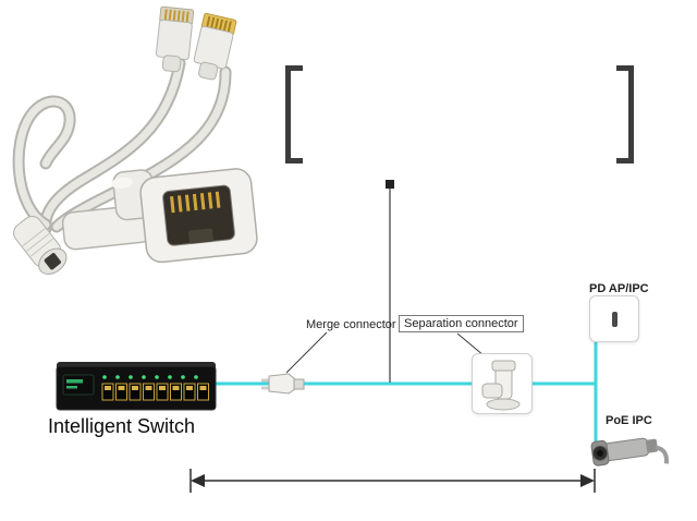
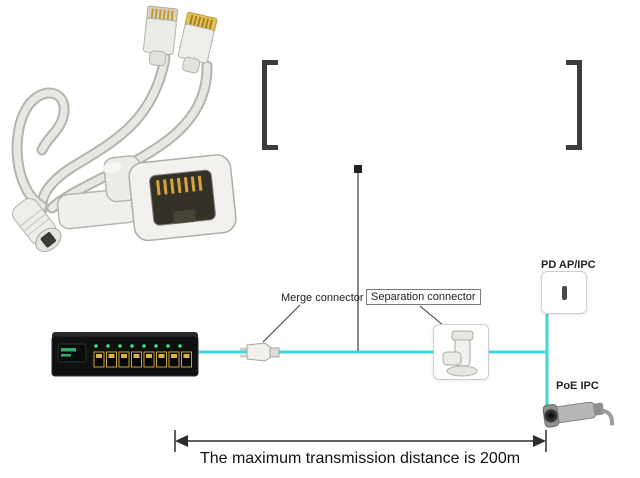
- Intelligent Switch
  Merge connector
  Separation connector
  PD AP/IPC
  PoE IPC
+ The maximum transmission distance is 200m
